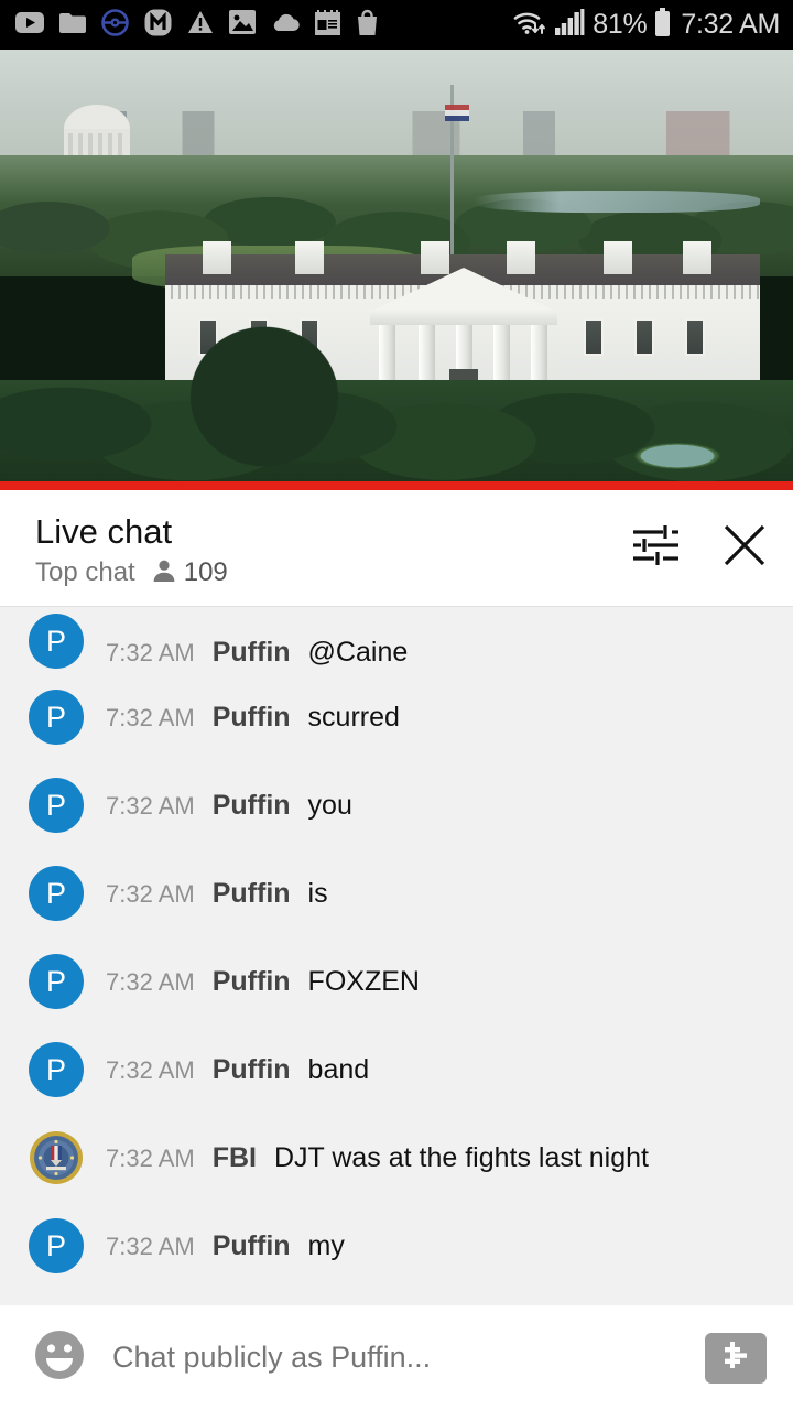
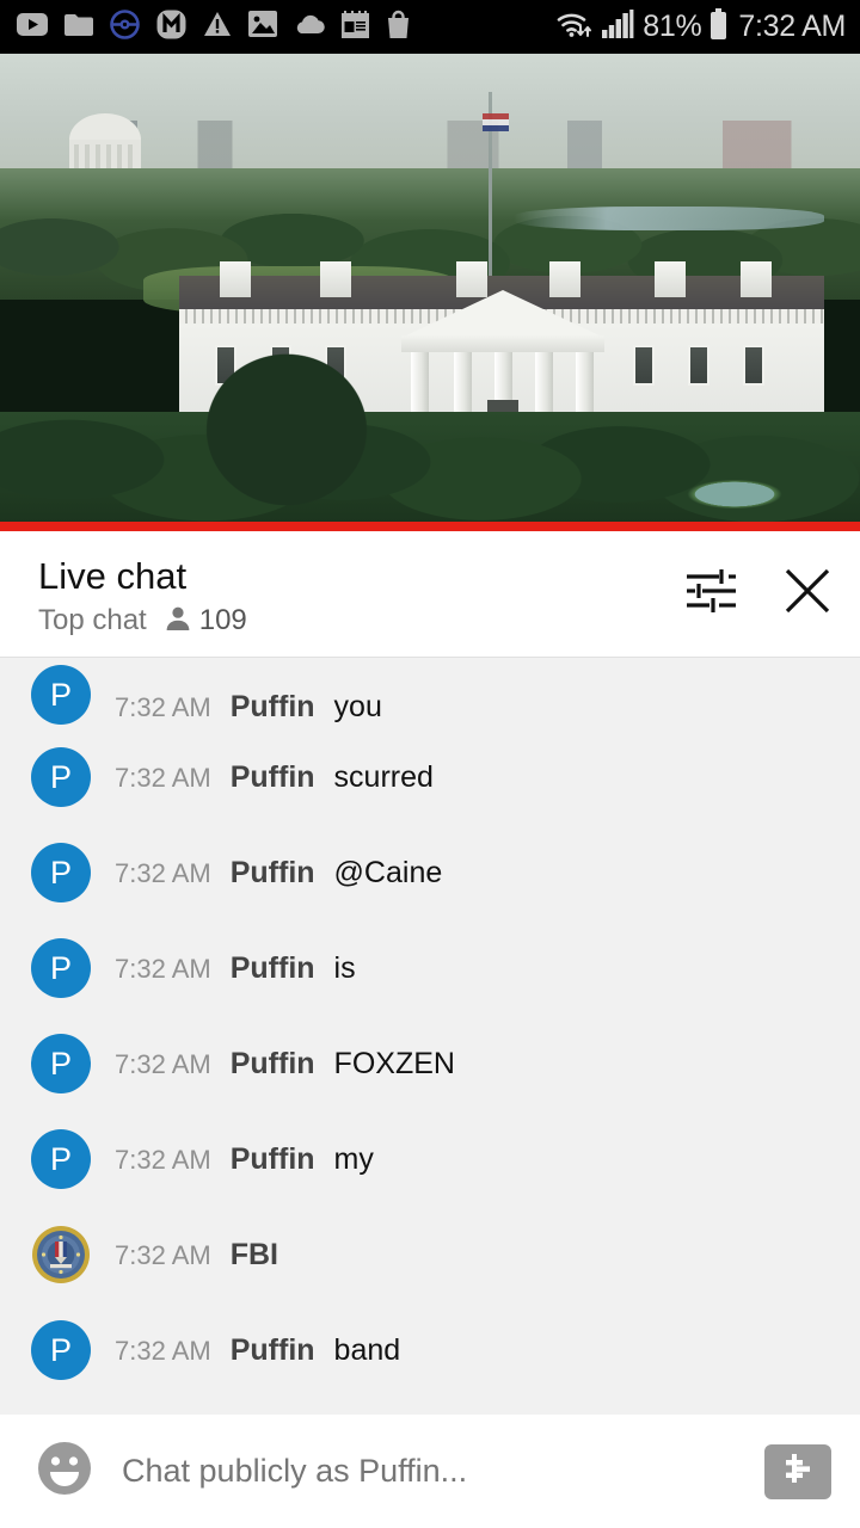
  81%
  7:32 AM
  Live chat
  Top chat
  109
  P
  7:32 AM
  Puffin
- @Caine
+ you
  P
  7:32 AM
  Puffin
  scurred
  P
  7:32 AM
  Puffin
- you
+ @Caine
  P
  7:32 AM
  Puffin
  is
  P
  7:32 AM
  Puffin
  FOXZEN
  P
  7:32 AM
  Puffin
- band
+ my
  7:32 AM
  FBI
- DJT was at the fights last night
  P
  7:32 AM
  Puffin
- my
+ band
  Chat publicly as Puffin...
